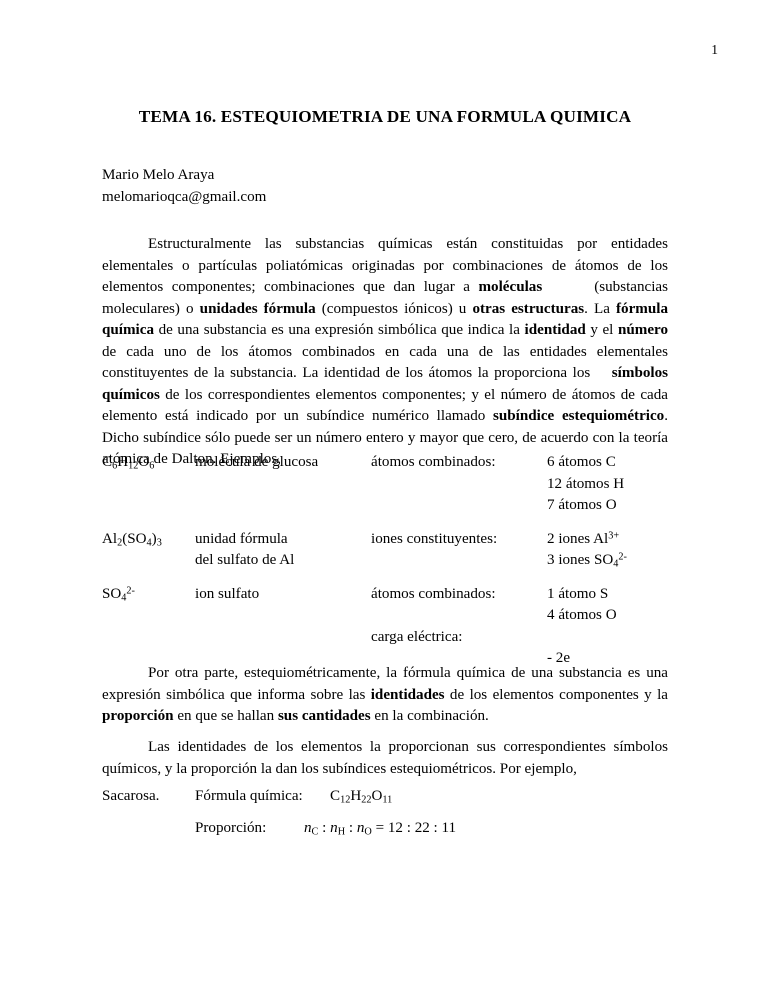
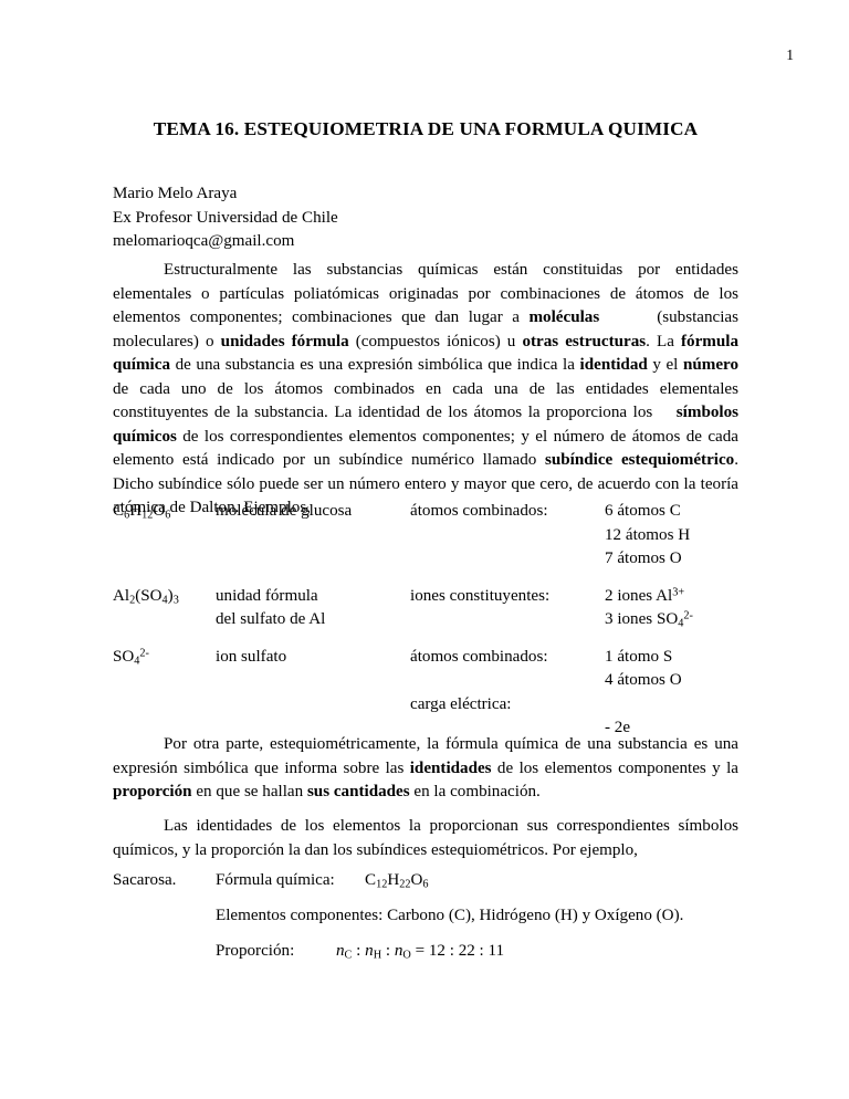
  1
  TEMA 16. ESTEQUIOMETRIA DE UNA FORMULA QUIMICA
  Mario Melo Araya
+ Ex Profesor Universidad de Chile
  melomarioqca@gmail.com
  Estructuralmente las substancias químicas están constituidas por entidades elementales o partículas poliatómicas originadas por combinaciones de átomos de los elementos componentes; combinaciones que dan lugar a moléculas (substancias moleculares) o unidades fórmula (compuestos iónicos) u otras estructuras. La fórmula química de una substancia es una expresión simbólica que indica la identidad y el número de cada uno de los átomos combinados en cada una de las entidades elementales constituyentes de la substancia. La identidad de los átomos la proporciona los símbolos químicos de los correspondientes elementos componentes; y el número de átomos de cada elemento está indicado por un subíndice numérico llamado subíndice estequiométrico. Dicho subíndice sólo puede ser un número entero y mayor que cero, de acuerdo con la teoría atómica de Dalton. Ejemplos,
  C6H12O6
  molécula de glucosa
  átomos combinados:
  6 átomos C
  12 átomos H
  7 átomos O
  Al2(SO4)3
  unidad fórmula
  del sulfato de Al
  iones constituyentes:
  2 iones Al3+
  3 iones SO42-
  SO42-
  ion sulfato
  átomos combinados:
  carga eléctrica:
  1 átomo S
  4 átomos O
  - 2e
  Por otra parte, estequiométricamente, la fórmula química de una substancia es una expresión simbólica que informa sobre las identidades de los elementos componentes y la proporción en que se hallan sus cantidades en la combinación.
  Las identidades de los elementos la proporcionan sus correspondientes símbolos químicos, y la proporción la dan los subíndices estequiométricos. Por ejemplo,
  Sacarosa.
  Fórmula química:
- C12H22O11
+ C12H22O6
+ Elementos componentes: Carbono (C), Hidrógeno (H) y Oxígeno (O).
  Proporción:
  nC : nH : nO = 12 : 22 : 11
